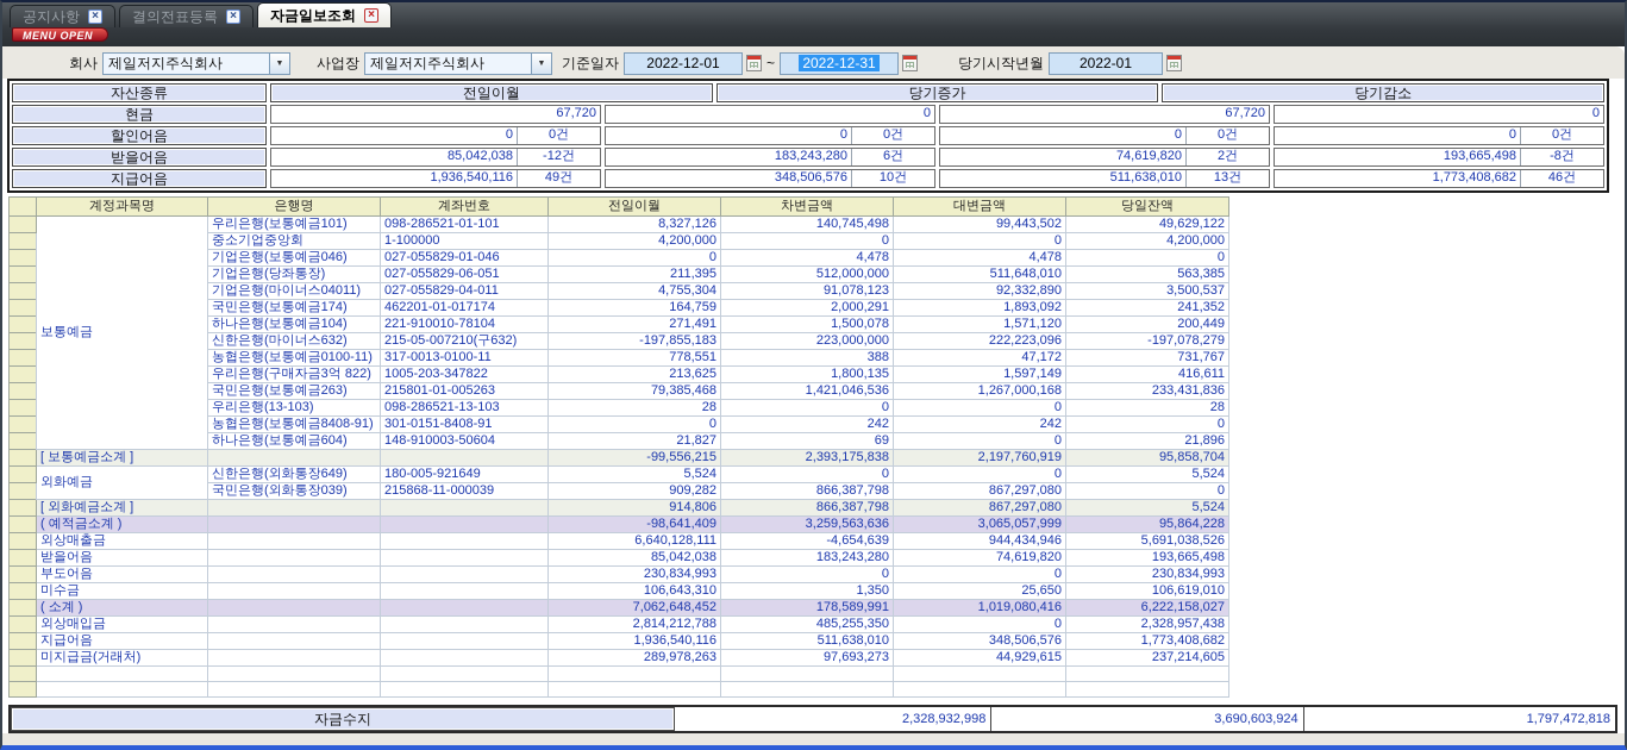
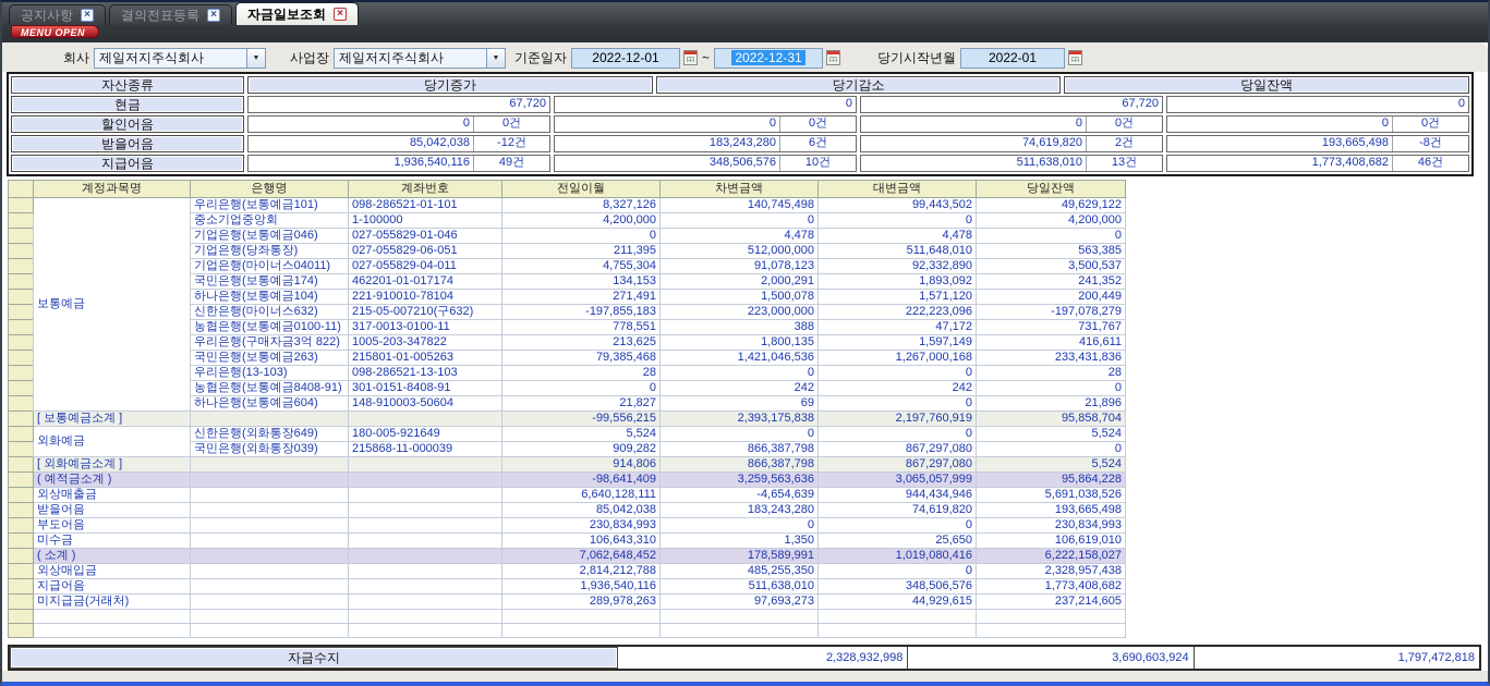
  공지사항
  ×
  결의전표등록
  ×
  자금일보조회
  ×
  MENU OPEN
  회사
  제일저지주식회사
  사업장
  제일저지주식회사
  기준일자
  2022-12-01
  ~
  2022-12-31
  당기시작년월
  2022-01
  자산종류
- 전일이월
  당기증가
  당기감소
+ 당일잔액
  현금
  67,720
  0
  67,720
  0
  할인어음
  0
  0건
  0
  0건
  0
  0건
  0
  0건
  받을어음
  85,042,038
  -12건
  183,243,280
  6건
  74,619,820
  2건
  193,665,498
  -8건
  지급어음
  1,936,540,116
  49건
  348,506,576
  10건
  511,638,010
  13건
  1,773,408,682
  46건
  	계정과목명	은행명	계좌번호	전일이월	차변금액	대변금액	당일잔액
  	보통예금	우리은행(보통예금101)	098-286521-01-101	8,327,126	140,745,498	99,443,502	49,629,122
  	중소기업중앙회	1-100000	4,200,000	0	0	4,200,000
  	기업은행(보통예금046)	027-055829-01-046	0	4,478	4,478	0
  	기업은행(당좌통장)	027-055829-06-051	211,395	512,000,000	511,648,010	563,385
  	기업은행(마이너스04011)	027-055829-04-011	4,755,304	91,078,123	92,332,890	3,500,537
- 	국민은행(보통예금174)	462201-01-017174	164,759	2,000,291	1,893,092	241,352
+ 	국민은행(보통예금174)	462201-01-017174	134,153	2,000,291	1,893,092	241,352
  	하나은행(보통예금104)	221-910010-78104	271,491	1,500,078	1,571,120	200,449
  	신한은행(마이너스632)	215-05-007210(구632)	-197,855,183	223,000,000	222,223,096	-197,078,279
  	농협은행(보통예금0100-11)	317-0013-0100-11	778,551	388	47,172	731,767
  	우리은행(구매자금3억 822)	1005-203-347822	213,625	1,800,135	1,597,149	416,611
  	국민은행(보통예금263)	215801-01-005263	79,385,468	1,421,046,536	1,267,000,168	233,431,836
  	우리은행(13-103)	098-286521-13-103	28	0	0	28
  	농협은행(보통예금8408-91)	301-0151-8408-91	0	242	242	0
  	하나은행(보통예금604)	148-910003-50604	21,827	69	0	21,896
  	[ 보통예금소계 ]			-99,556,215	2,393,175,838	2,197,760,919	95,858,704
  	외화예금	신한은행(외화통장649)	180-005-921649	5,524	0	0	5,524
  	국민은행(외화통장039)	215868-11-000039	909,282	866,387,798	867,297,080	0
  	[ 외화예금소계 ]			914,806	866,387,798	867,297,080	5,524
  	( 예적금소계 )			-98,641,409	3,259,563,636	3,065,057,999	95,864,228
  	외상매출금			6,640,128,111	-4,654,639	944,434,946	5,691,038,526
  	받을어음			85,042,038	183,243,280	74,619,820	193,665,498
  	부도어음			230,834,993	0	0	230,834,993
  	미수금			106,643,310	1,350	25,650	106,619,010
  	( 소계 )			7,062,648,452	178,589,991	1,019,080,416	6,222,158,027
  	외상매입금			2,814,212,788	485,255,350	0	2,328,957,438
  	지급어음			1,936,540,116	511,638,010	348,506,576	1,773,408,682
  	미지급금(거래처)			289,978,263	97,693,273	44,929,615	237,214,605
  자금수지
  2,328,932,998
  3,690,603,924
  1,797,472,818
